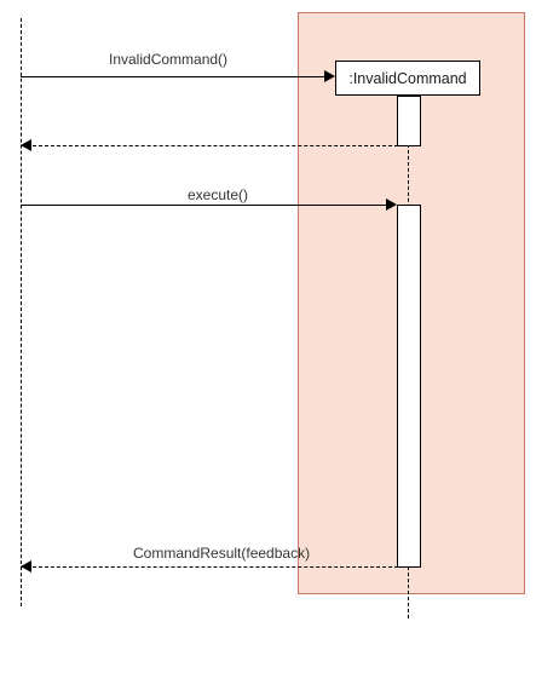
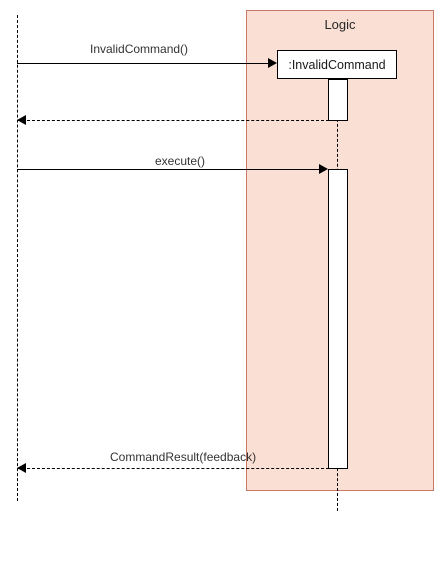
+ Logic
  InvalidCommand()
  :InvalidCommand
  execute()
  CommandResult(feedback)
